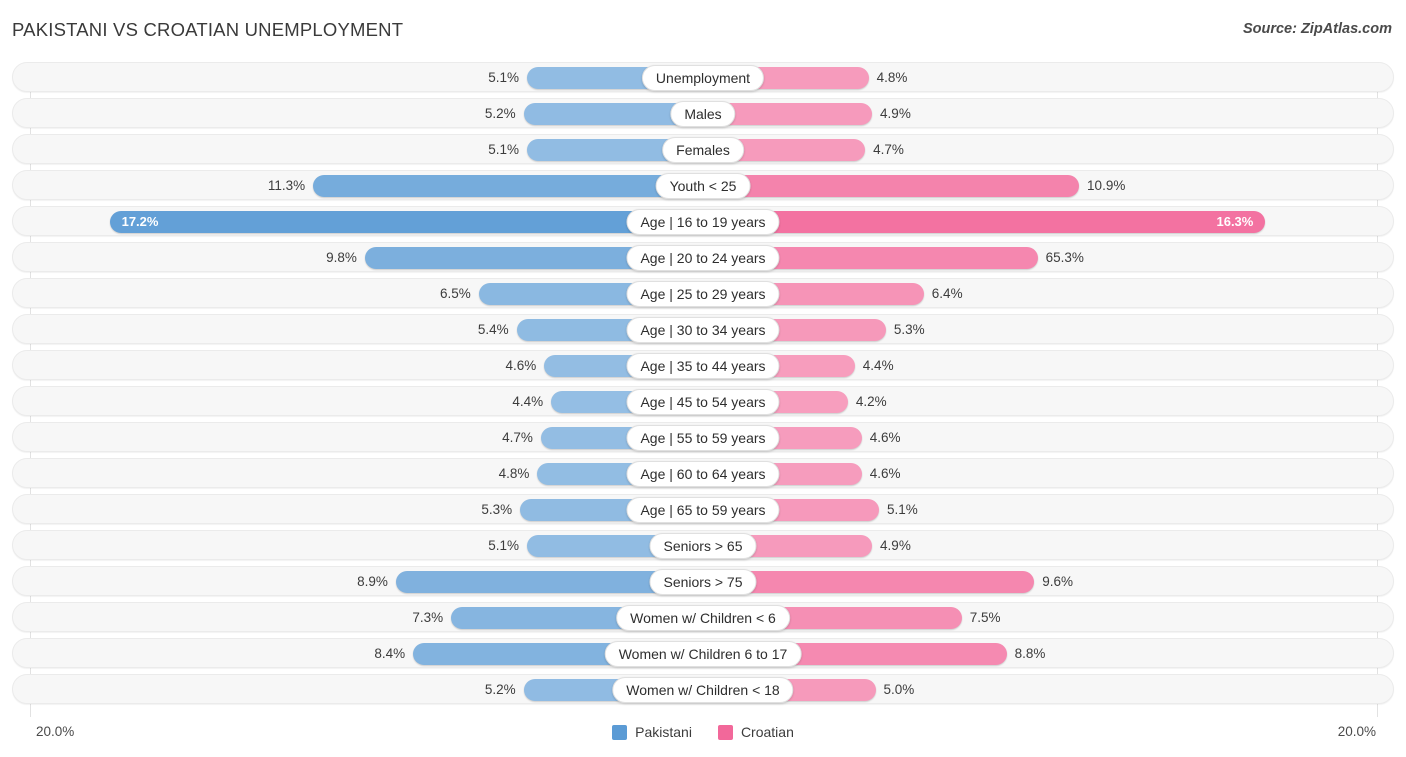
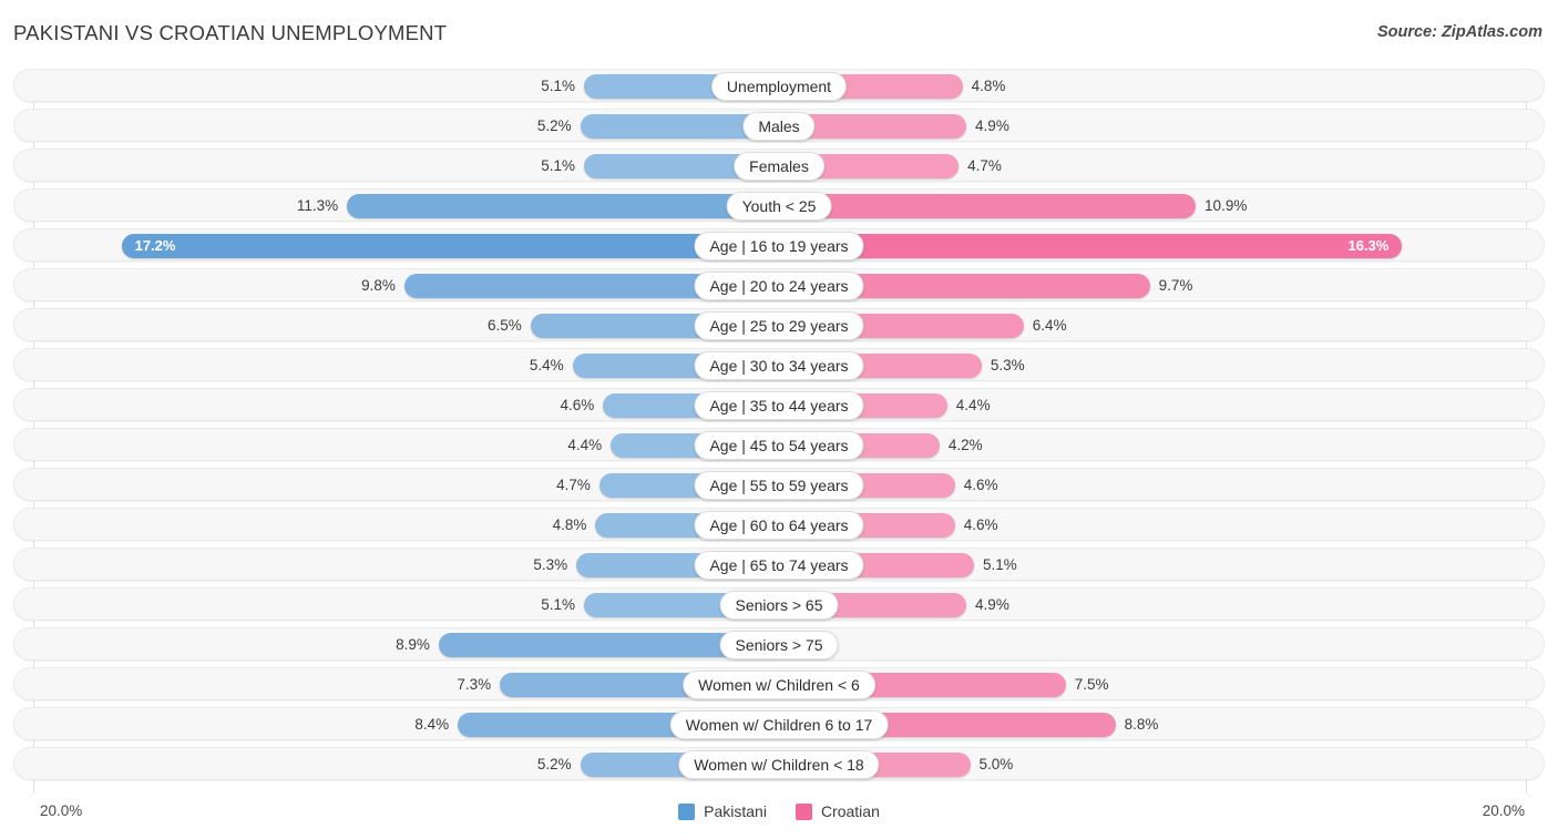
  PAKISTANI VS CROATIAN UNEMPLOYMENT
  Source: ZipAtlas.com
  5.1%
  4.8%
  Unemployment
  5.2%
  4.9%
  Males
  5.1%
  4.7%
  Females
  11.3%
  10.9%
  Youth < 25
  17.2%
  16.3%
  Age | 16 to 19 years
  9.8%
- 65.3%
+ 9.7%
  Age | 20 to 24 years
  6.5%
  6.4%
  Age | 25 to 29 years
  5.4%
  5.3%
  Age | 30 to 34 years
  4.6%
  4.4%
  Age | 35 to 44 years
  4.4%
  4.2%
  Age | 45 to 54 years
  4.7%
  4.6%
  Age | 55 to 59 years
  4.8%
  4.6%
  Age | 60 to 64 years
  5.3%
  5.1%
- Age | 65 to 59 years
+ Age | 65 to 74 years
  5.1%
  4.9%
  Seniors > 65
  8.9%
- 9.6%
  Seniors > 75
  7.3%
  7.5%
  Women w/ Children < 6
  8.4%
  8.8%
  Women w/ Children 6 to 17
  5.2%
  5.0%
  Women w/ Children < 18
  20.0%
  20.0%
  Pakistani
  Croatian
